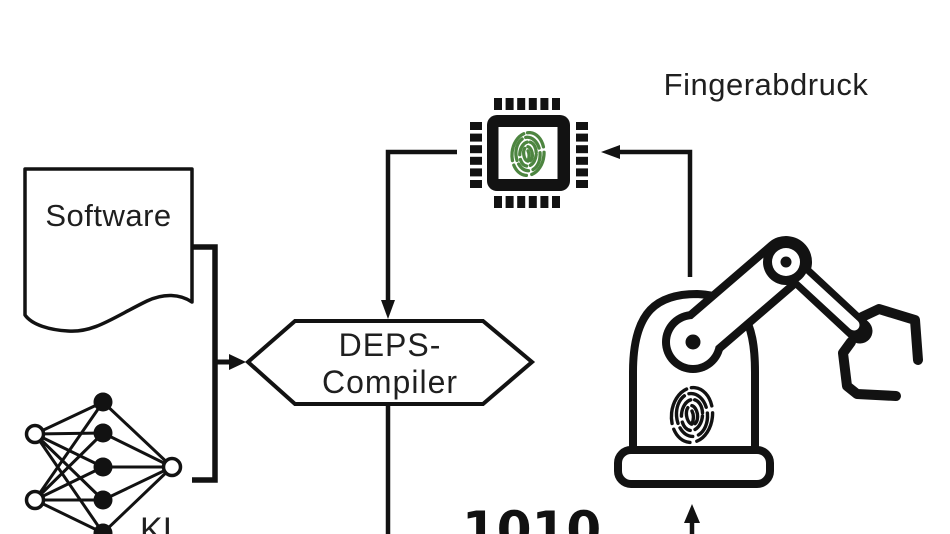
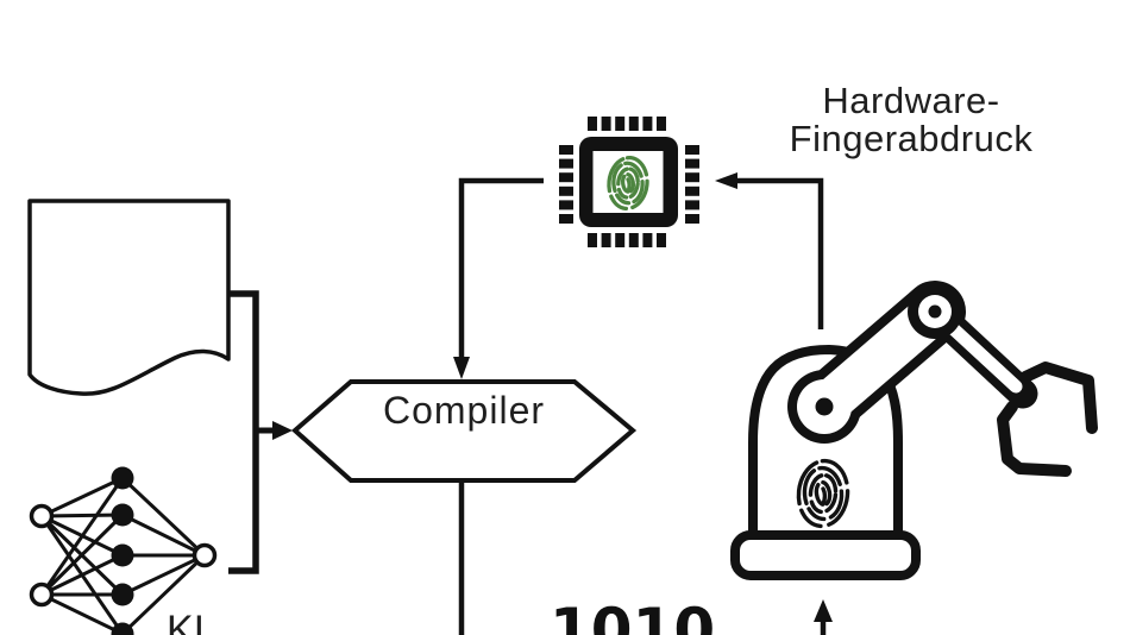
- Software
- DEPS-
  Compiler
+ Hardware-
  Fingerabdruck
  KI
  1010
